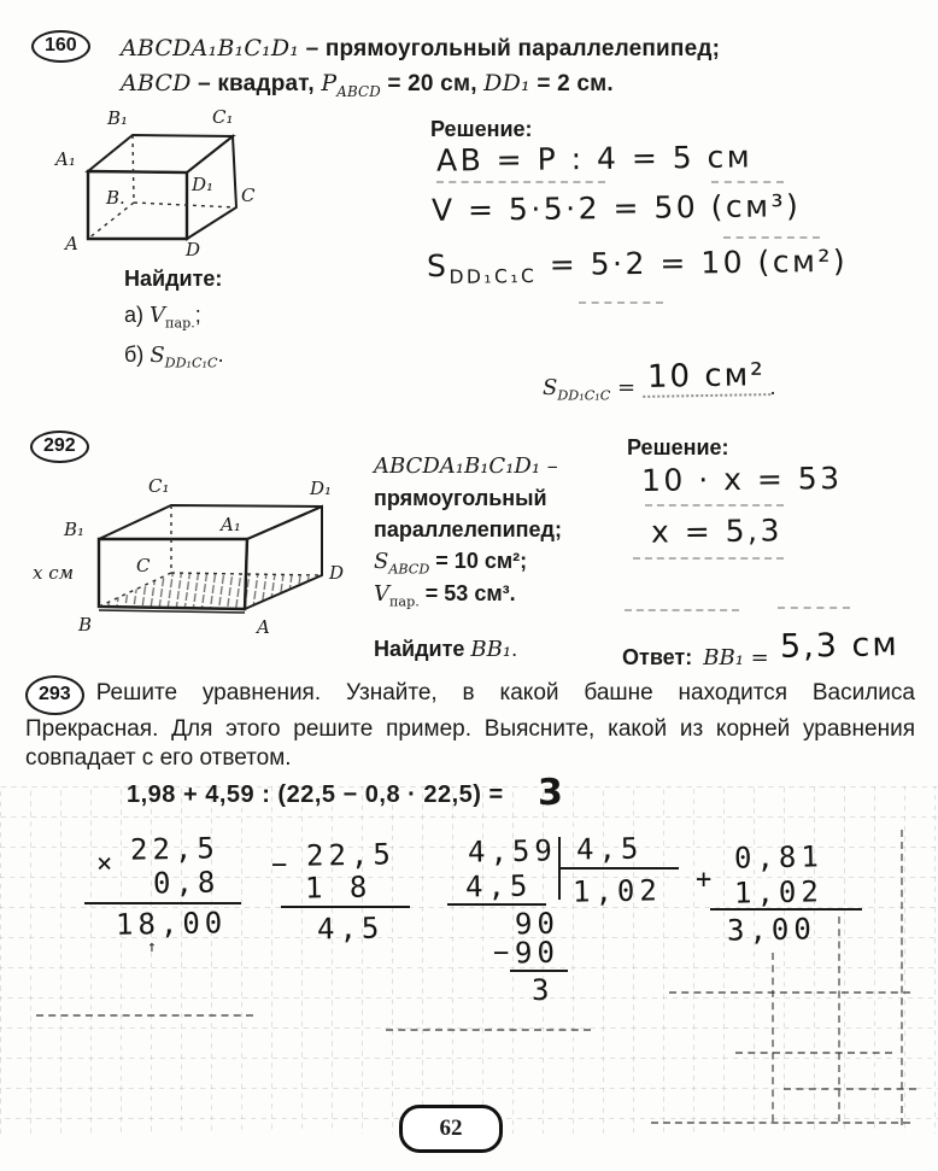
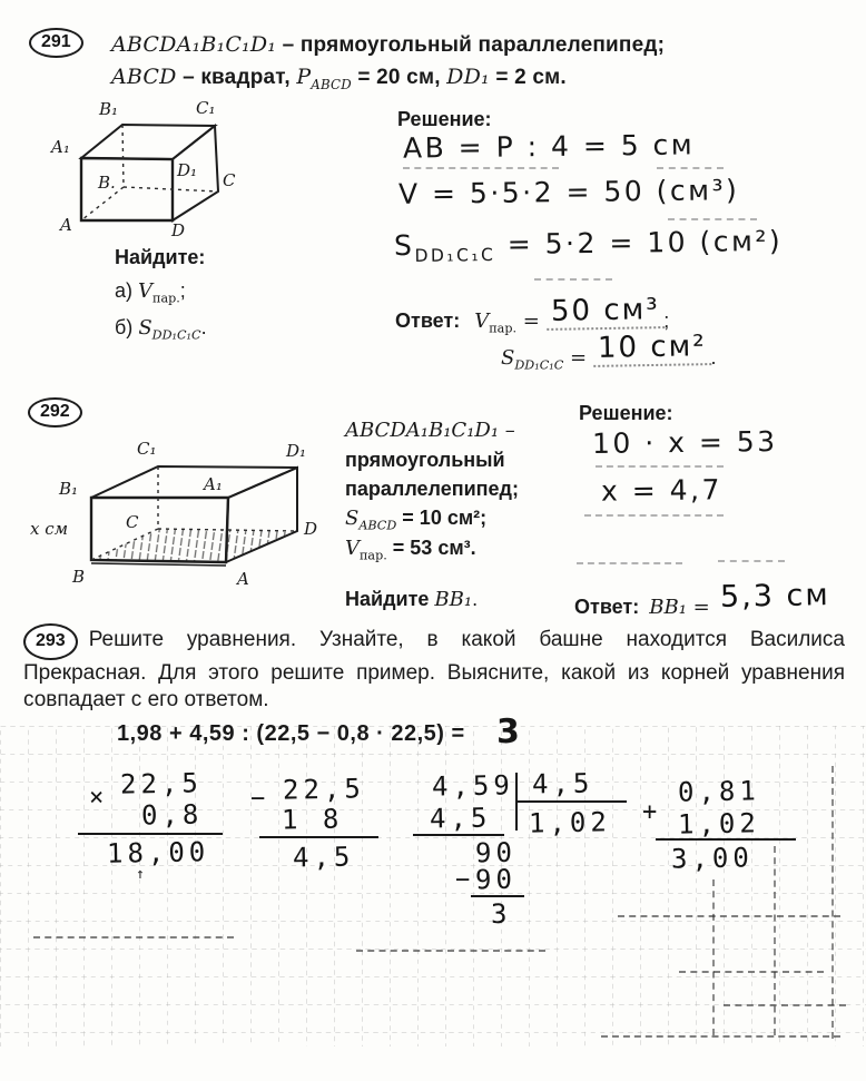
- 160
+ 291
  ABCDA₁B₁C₁D₁ – прямоугольный параллелепипед;
  ABCD – квадрат, PABCD = 20 см, DD₁ = 2 см.
  B₁
  C₁
  A₁
  D₁
  C
  B.
  A
  D
  Найдите:
  а) Vпар.;
  б) SDD₁C₁C.
  Решение:
  AB = P : 4 = 5 см
  V = 5·5·2 = 50 (см³)
  SDD₁C₁C = 5·2 = 10 (см²)
+ Ответ: Vпар. = 50 см³ ;
  SDD₁C₁C = 10 см² .
  292
  C₁
  D₁
  B₁
  A₁
  x см
  C
  D
  B
  A
  ABCDA₁B₁C₁D₁ –
  прямоугольный
  параллелепипед;
  SABCD = 10 см²;
  Vпар. = 53 см³.
  Найдите BB₁.
  Решение:
  10 · x = 53
- x = 5,3
+ x = 4,7
  Ответ: BB₁ = 5,3 см
  293 Решите уравнения. Узнайте, в какой башне находится Василиса Прекрасная. Для этого решите пример. Выясните, какой из корней уравнения совпадает с его ответом.
  1,98 + 4,59 : (22,5 − 0,8 · 22,5) = 3
  ×
  22,5
  0,8
  18,00
  ↑
  −
  22,5
  1 8
  4,5
  4,59
  4,5
  1,02
  4,5
  90
  −
  90
  3
  +
  0,81
  1,02
  3,00
- 62
